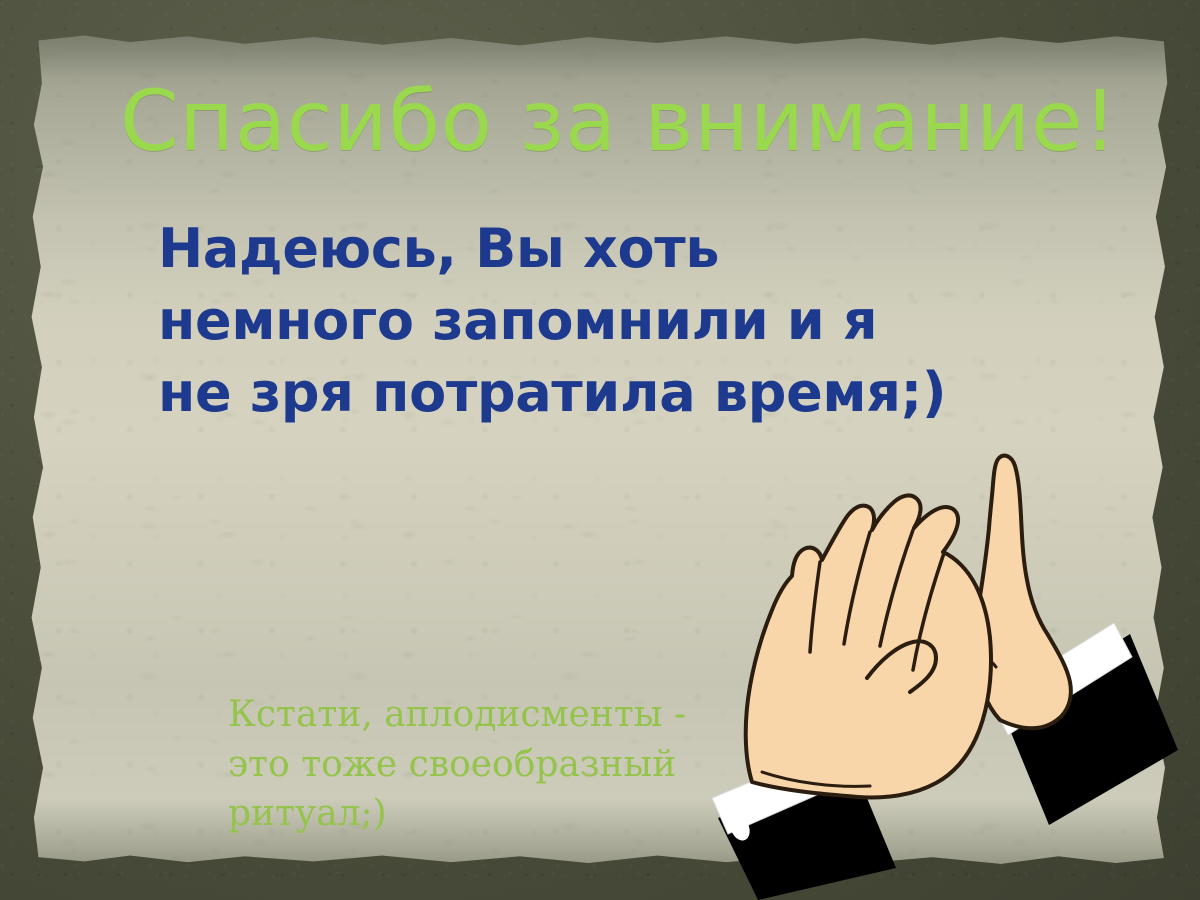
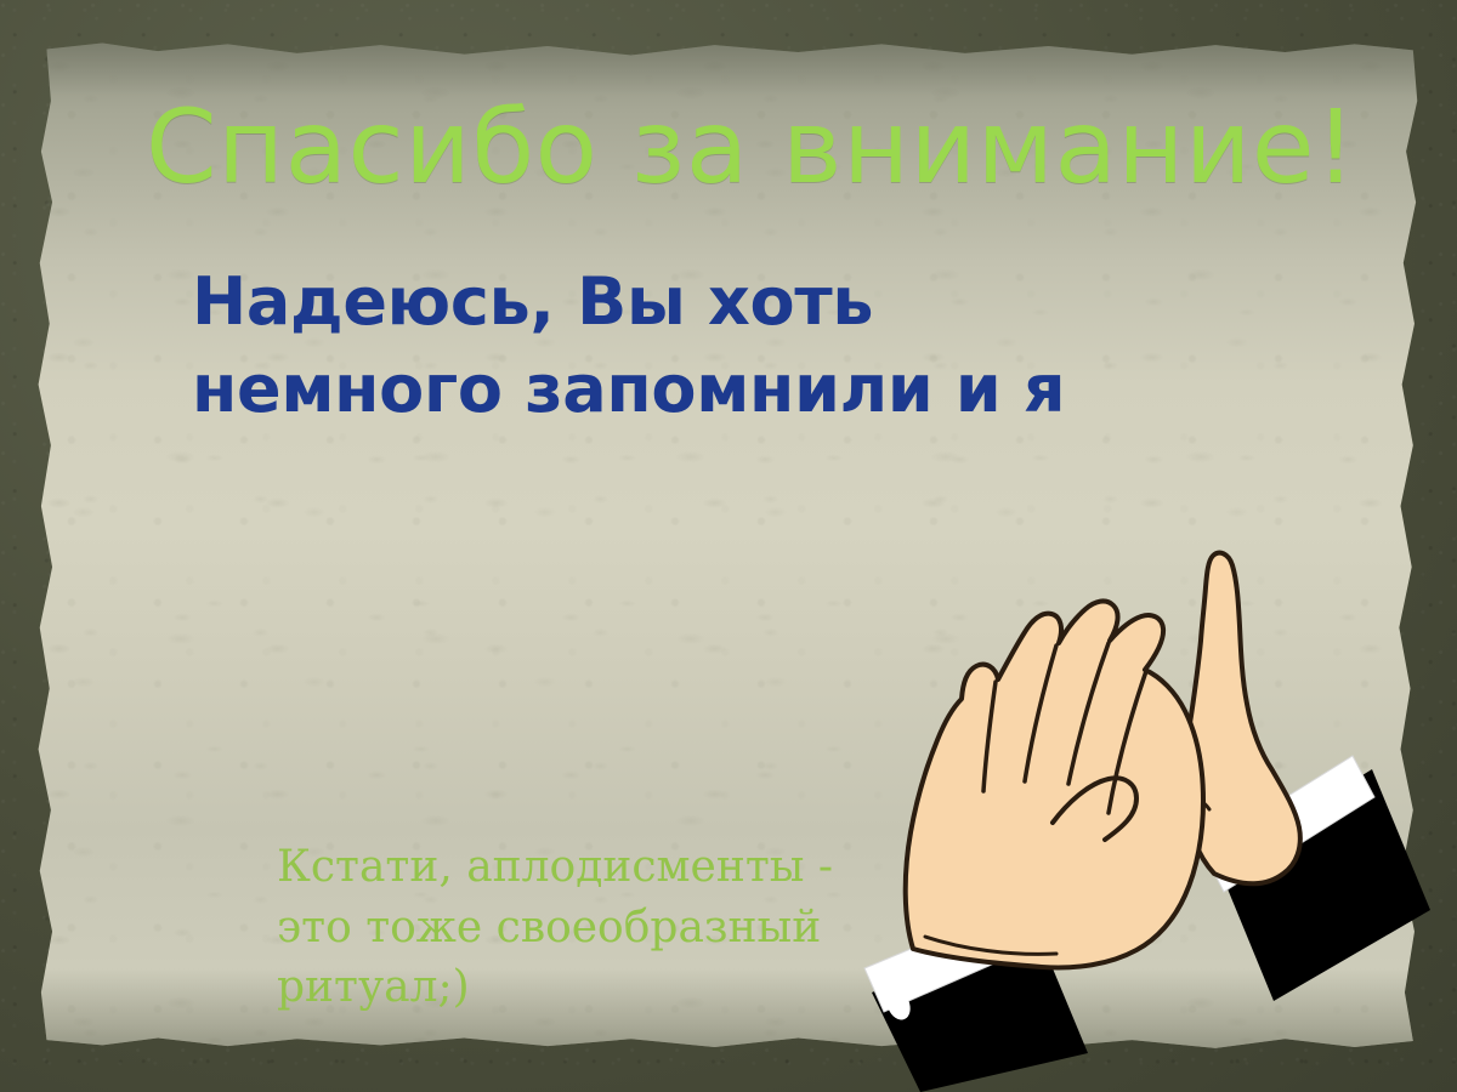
  Спасибо за внимание!
  Надеюсь, Вы хоть
  немного запомнили и я
- не зря потратила время;)
  Кстати, аплодисменты -
  это тоже своеобразный
  ритуал;)
